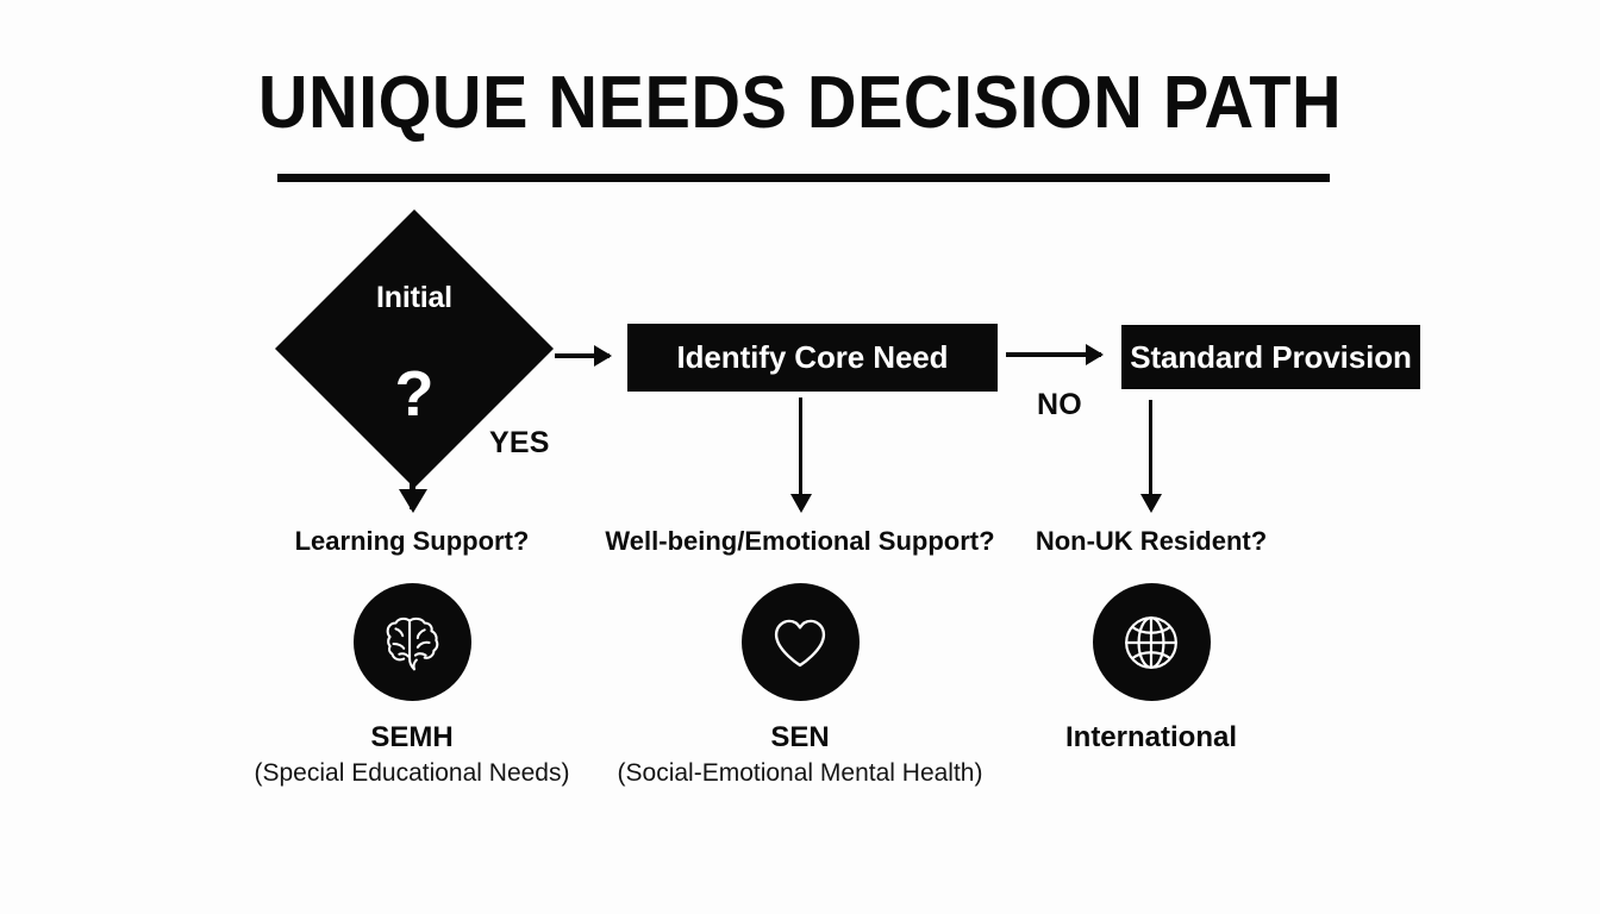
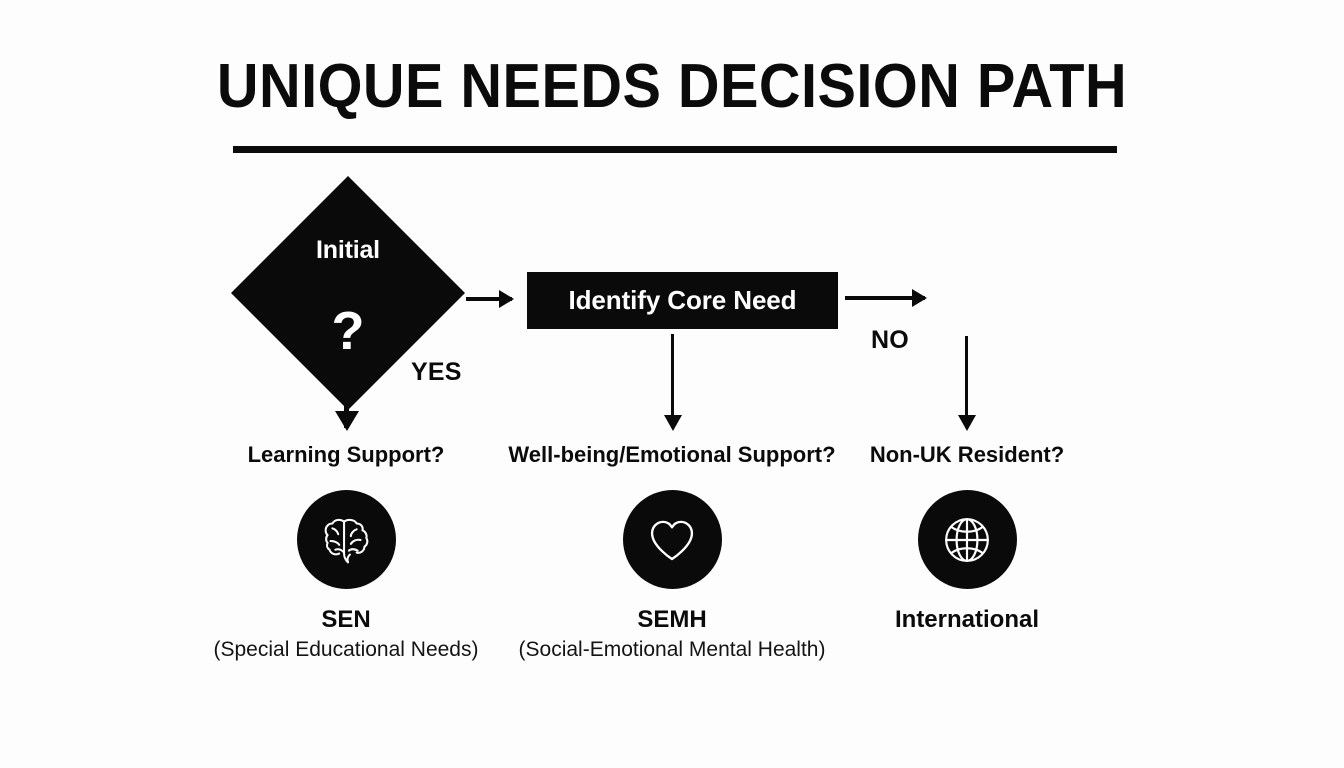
  UNIQUE NEEDS DECISION PATH
  Initial
  ?
  Identify Core Need
- Standard Provision
  YES
  NO
  Learning Support?
- SEMH
+ SEN
  (Special Educational Needs)
  Well-being/Emotional Support?
- SEN
+ SEMH
  (Social-Emotional Mental Health)
  Non-UK Resident?
  International
